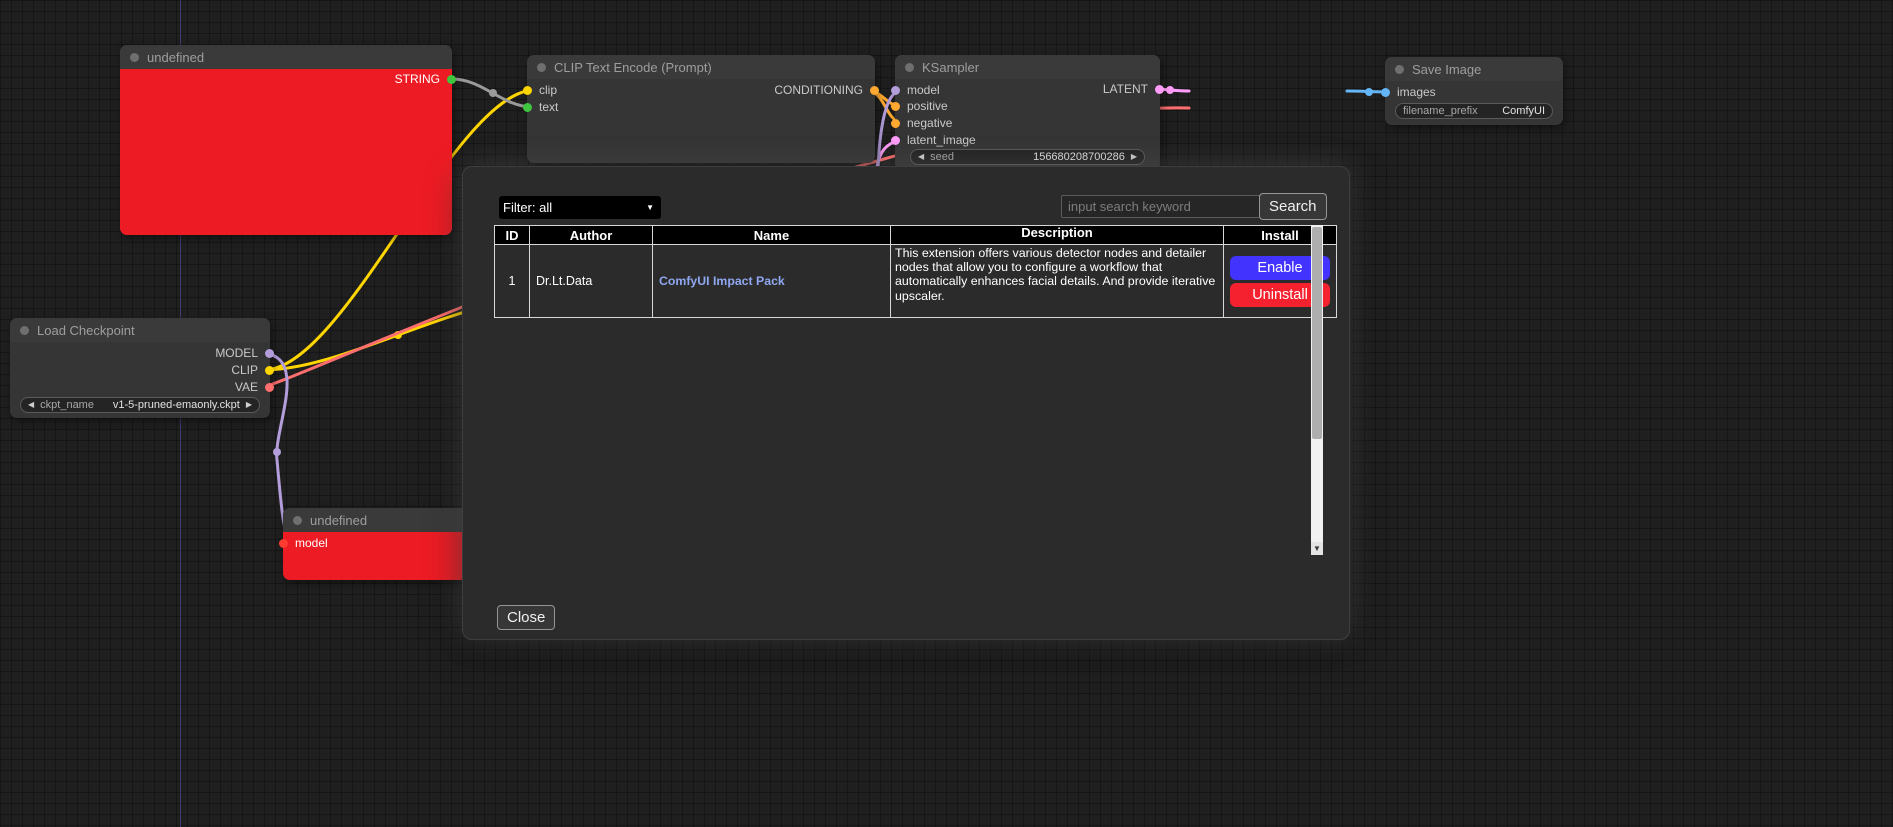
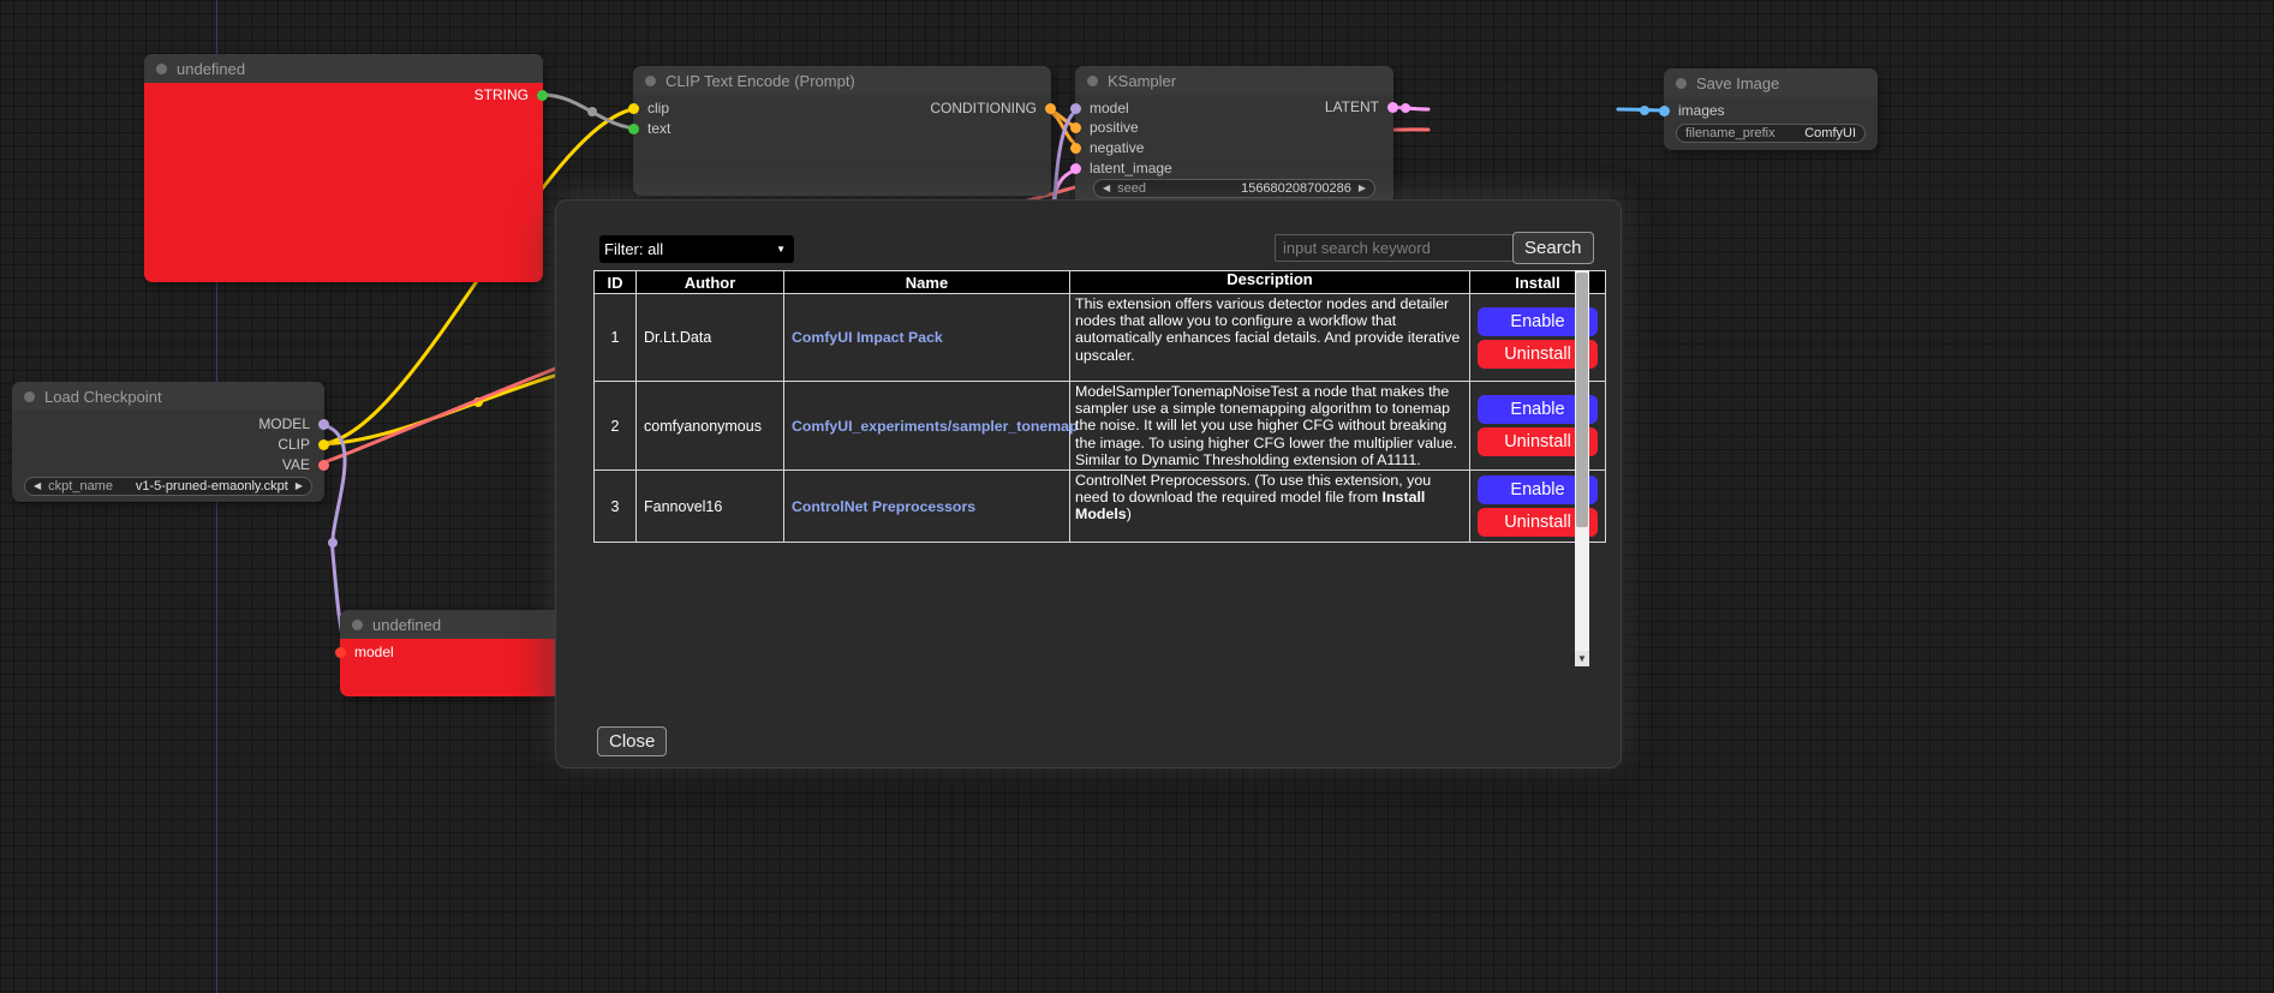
  undefined
  STRING
  CLIP Text Encode (Prompt)
  clip
  text
  CONDITIONING
  KSampler
  model
  positive
  negative
  latent_image
  LATENT
  ◀
  seed
  156680208700286
  ▶
  Save Image
  images
  filename_prefix
  ComfyUI
  Load Checkpoint
  MODEL
  CLIP
  VAE
  ◀
  ckpt_name
  v1-5-pruned-emaonly.ckpt
  ▶
  undefined
  model
  Filter: all
  ▼
  input search keyword
  Search
  ID	Author	Name	Description	Install
  1	Dr.Lt.Data	ComfyUI Impact Pack	This extension offers various detector nodes and detailer nodes that allow you to configure a workflow that automatically enhances facial details. And provide iterative upscaler.	Enable Uninstall
+ 2	comfyanonymous	ComfyUI_experiments/sampler_tonemap	ModelSamplerTonemapNoiseTest a node that makes the sampler use a simple tonemapping algorithm to tonemap the noise. It will let you use higher CFG without breaking the image. To using higher CFG lower the multiplier value. Similar to Dynamic Thresholding extension of A1111.	Enable Uninstall
+ 3	Fannovel16	ControlNet Preprocessors	ControlNet Preprocessors. (To use this extension, you need to download the required model file from Install Models)	Enable Uninstall
  ▼
  Close
